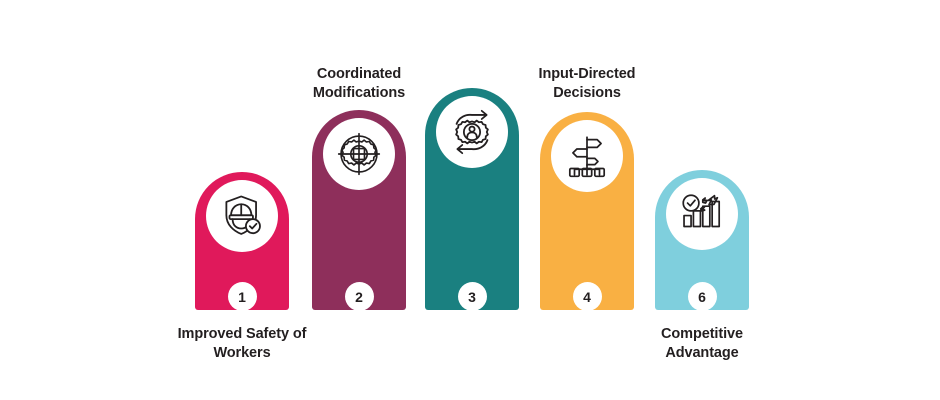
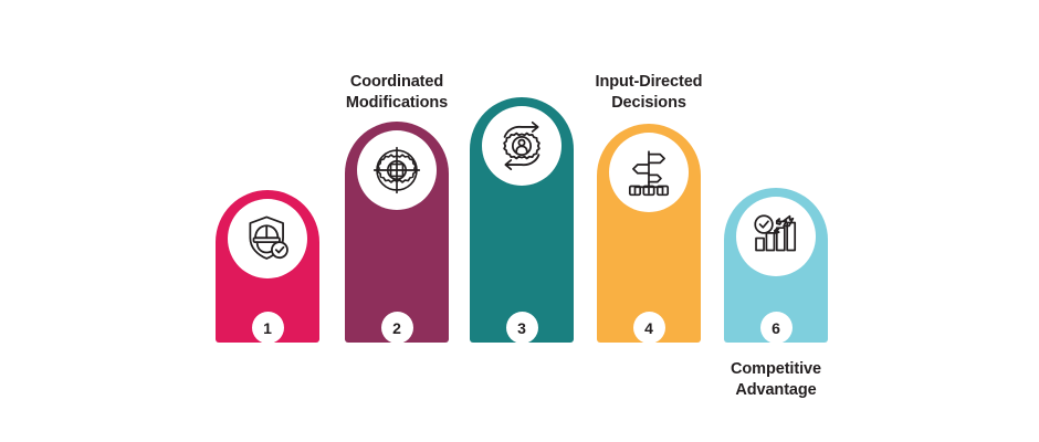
  1
- Improved Safety of
- Workers
  2
  Coordinated
  Modifications
  3
  4
  Input-Directed
  Decisions
  6
  Competitive
  Advantage
